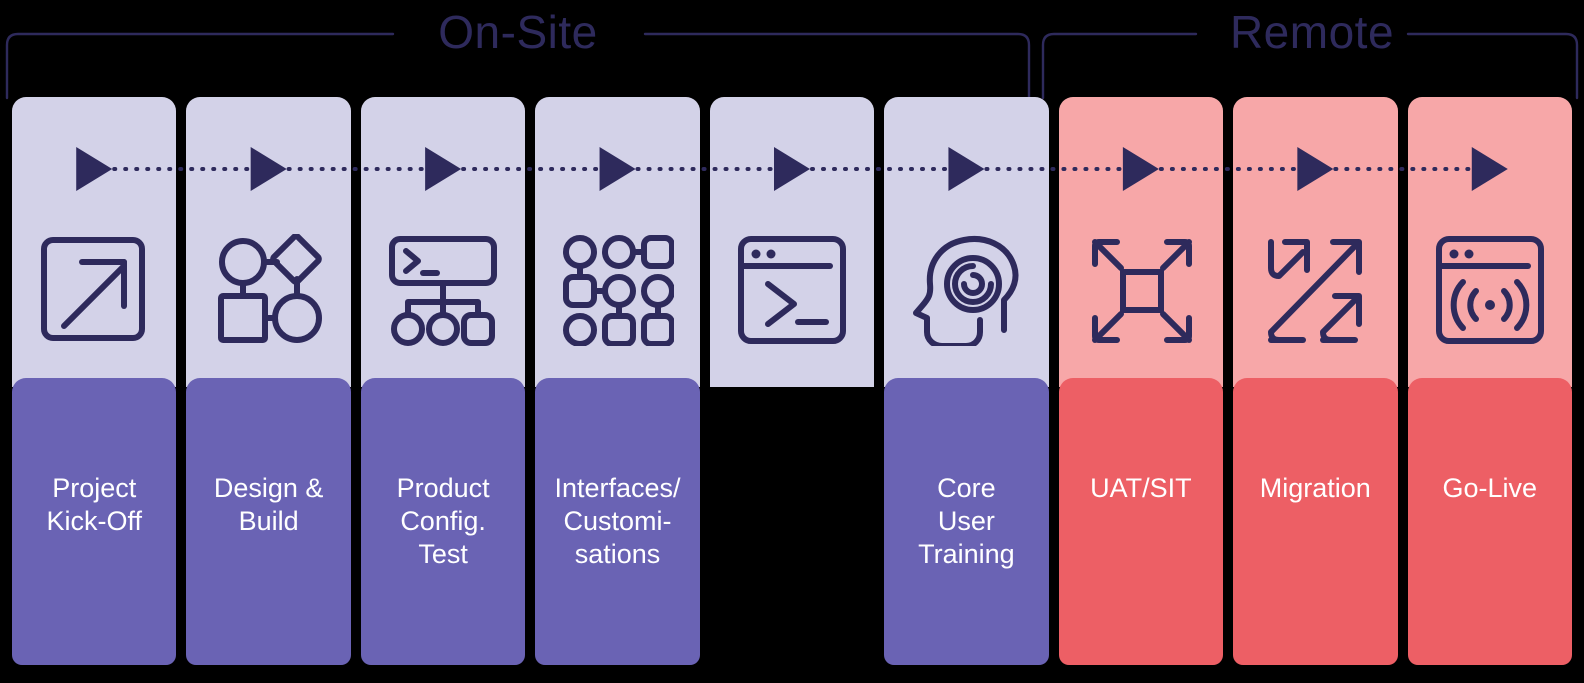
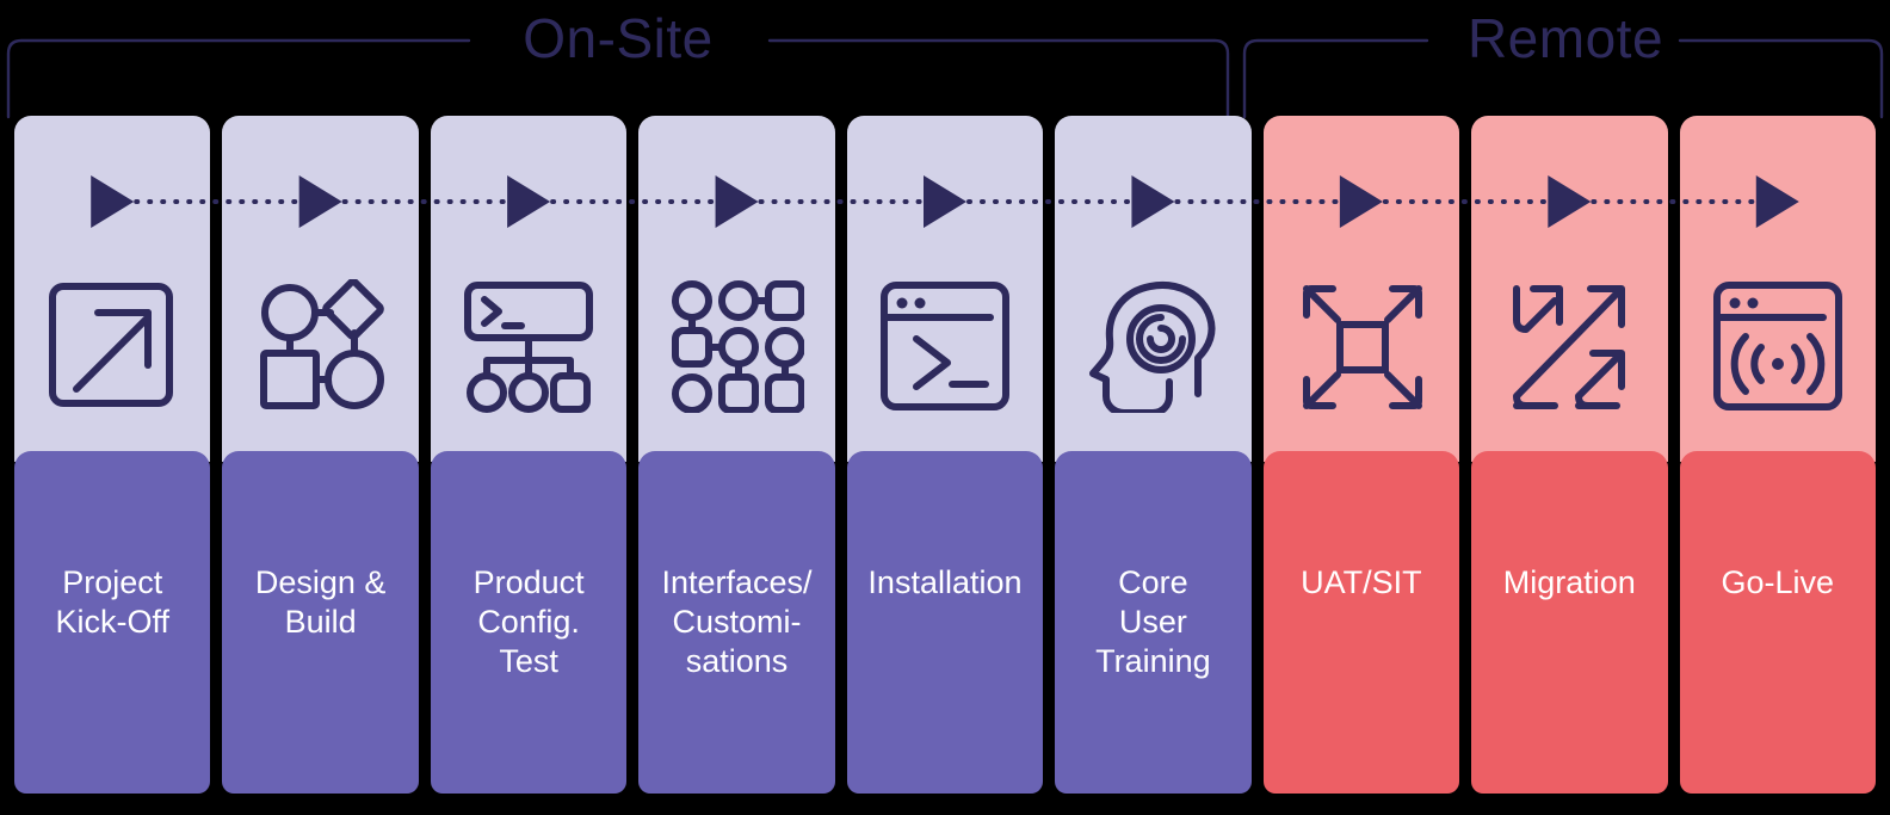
  On-Site
  Remote
  Project
  Kick-Off
  Design &
  Build
  Product
  Config.
  Test
  Interfaces/
  Customi-
  sations
+ Installation
  Core
  User
  Training
  UAT/SIT
  Migration
  Go-Live
